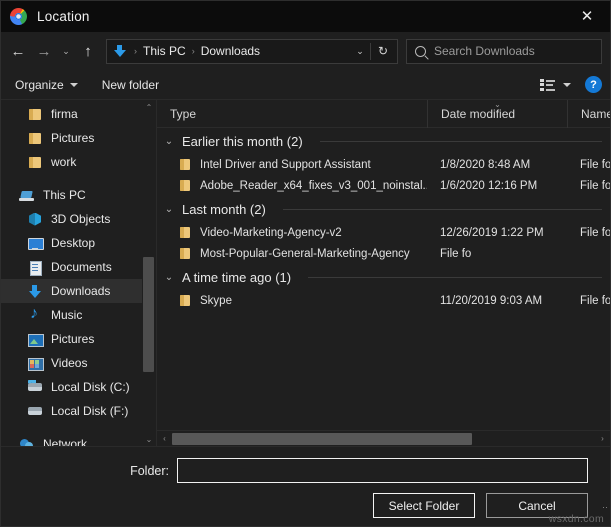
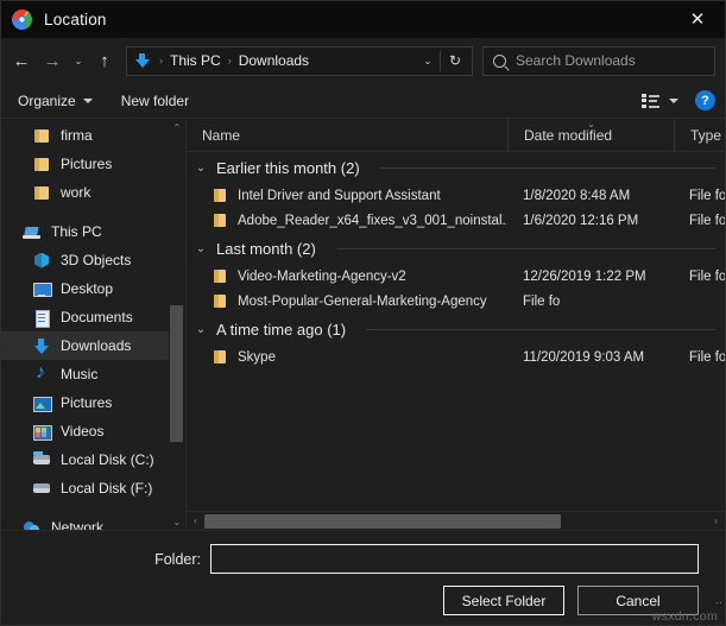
  Location
  ✕
  ←
  →
  ⌄
  ↑
  ›
  This PC
  ›
  Downloads
  ⌄
  ↻
  Search Downloads
  Organize
  New folder
  ?
  firma
  Pictures
  work
  This PC
  3D Objects
  Desktop
  Documents
  Downloads
  Music
  Pictures
  Videos
  Local Disk (C:)
  Local Disk (F:)
  Network
  ⌃
  ⌄
- Type
+ Name
  ⌄
  Date modified
- Name
+ Type
  ⌄
  Earlier this month (2)
  Intel Driver and Support Assistant
  1/8/2020 8:48 AM
  File fo
  Adobe_Reader_x64_fixes_v3_001_noinstal.
  1/6/2020 12:16 PM
  File fo
  ⌄
  Last month (2)
  Video-Marketing-Agency-v2
  12/26/2019 1:22 PM
  File fo
  Most-Popular-General-Marketing-Agency
  File fo
  ⌄
  A time time ago (1)
  Skype
  11/20/2019 9:03 AM
  File fo
  ‹
  ›
  Folder:
  Select Folder
  Cancel
  ··
  wsxdn.com
